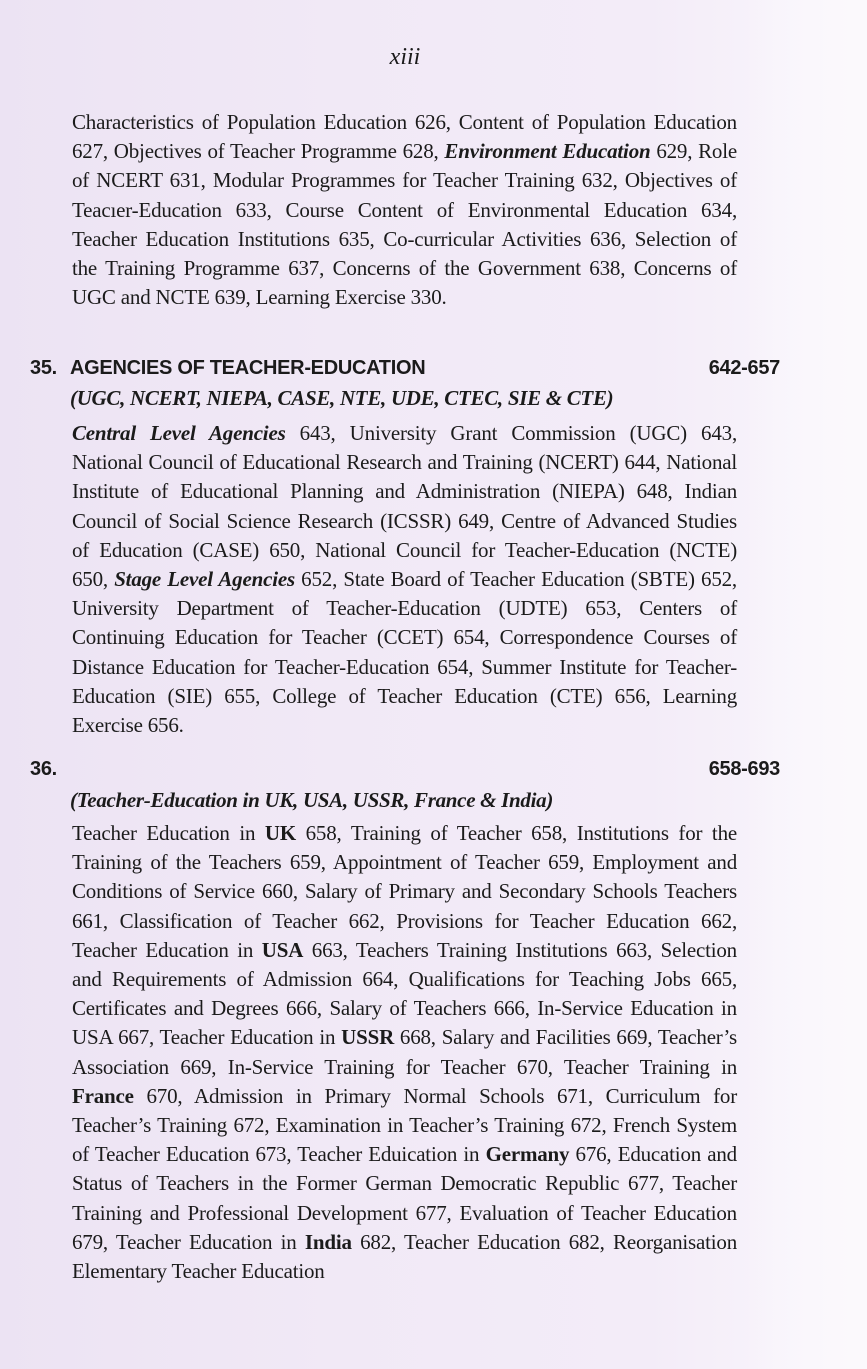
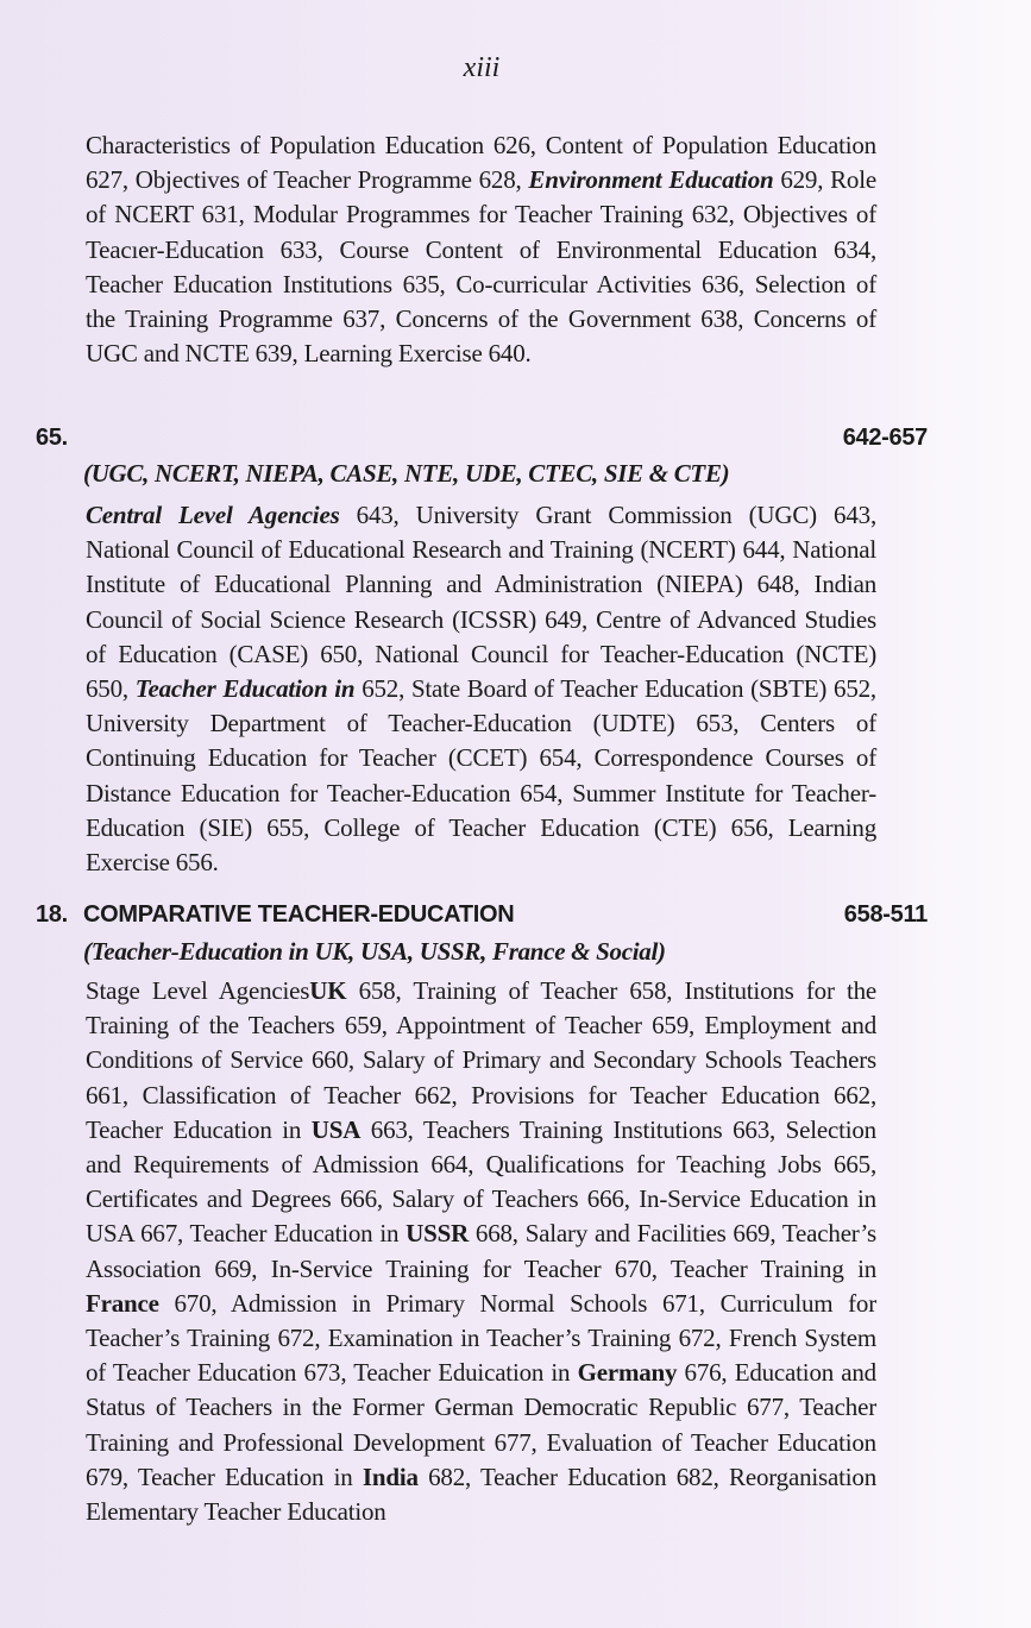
  xiii
- Characteristics of Population Education 626, Content of Population Education 627, Objectives of Teacher Programme 628, Environment Education 629, Role of NCERT 631, Modular Programmes for Teacher Training 632, Objectives of Teacıer-Education 633, Course Content of Environmental Education 634, Teacher Education Institutions 635, Co-curricular Activities 636, Selection of the Training Programme 637, Concerns of the Government 638, Concerns of UGC and NCTE 639, Learning Exercise 330.
+ Characteristics of Population Education 626, Content of Population Education 627, Objectives of Teacher Programme 628, Environment Education 629, Role of NCERT 631, Modular Programmes for Teacher Training 632, Objectives of Teacıer-Education 633, Course Content of Environmental Education 634, Teacher Education Institutions 635, Co-curricular Activities 636, Selection of the Training Programme 637, Concerns of the Government 638, Concerns of UGC and NCTE 639, Learning Exercise 640.
- 35.
+ 65.
- AGENCIES OF TEACHER-EDUCATION
  642-657
  (UGC, NCERT, NIEPA, CASE, NTE, UDE, CTEC, SIE & CTE)
- Central Level Agencies 643, University Grant Commission (UGC) 643, National Council of Educational Research and Training (NCERT) 644, National Institute of Educational Planning and Administration (NIEPA) 648, Indian Council of Social Science Research (ICSSR) 649, Centre of Advanced Studies of Education (CASE) 650, National Council for Teacher-Education (NCTE) 650, Stage Level Agencies 652, State Board of Teacher Education (SBTE) 652, University Department of Teacher-Education (UDTE) 653, Centers of Continuing Education for Teacher (CCET) 654, Correspondence Courses of Distance Education for Teacher-Education 654, Summer Institute for Teacher-Education (SIE) 655, College of Teacher Education (CTE) 656, Learning Exercise 656.
+ Central Level Agencies 643, University Grant Commission (UGC) 643, National Council of Educational Research and Training (NCERT) 644, National Institute of Educational Planning and Administration (NIEPA) 648, Indian Council of Social Science Research (ICSSR) 649, Centre of Advanced Studies of Education (CASE) 650, National Council for Teacher-Education (NCTE) 650, Teacher Education in 652, State Board of Teacher Education (SBTE) 652, University Department of Teacher-Education (UDTE) 653, Centers of Continuing Education for Teacher (CCET) 654, Correspondence Courses of Distance Education for Teacher-Education 654, Summer Institute for Teacher-Education (SIE) 655, College of Teacher Education (CTE) 656, Learning Exercise 656.
- 36.
+ 18.
+ COMPARATIVE TEACHER-EDUCATION
- 658-693
+ 658-511
- (Teacher-Education in UK, USA, USSR, France & India)
+ (Teacher-Education in UK, USA, USSR, France & Social)
- Teacher Education in UK 658, Training of Teacher 658, Institutions for the Training of the Teachers 659, Appointment of Teacher 659, Employment and Conditions of Service 660, Salary of Primary and Secondary Schools Teachers 661, Classification of Teacher 662, Provisions for Teacher Education 662, Teacher Education in USA 663, Teachers Training Institutions 663, Selection and Requirements of Admission 664, Qualifications for Teaching Jobs 665, Certificates and Degrees 666, Salary of Teachers 666, In-Service Education in USA 667, Teacher Education in USSR 668, Salary and Facilities 669, Teacher’s Association 669, In-Service Training for Teacher 670, Teacher Training in France 670, Admission in Primary Normal Schools 671, Curriculum for Teacher’s Training 672, Examination in Teacher’s Training 672, French System of Teacher Education 673, Teacher Eduication in Germany 676, Education and Status of Teachers in the Former German Democratic Republic 677, Teacher Training and Professional Development 677, Evaluation of Teacher Education 679, Teacher Education in India 682, Teacher Education 682, Reorganisation Elementary Teacher Education
+ Stage Level AgenciesUK 658, Training of Teacher 658, Institutions for the Training of the Teachers 659, Appointment of Teacher 659, Employment and Conditions of Service 660, Salary of Primary and Secondary Schools Teachers 661, Classification of Teacher 662, Provisions for Teacher Education 662, Teacher Education in USA 663, Teachers Training Institutions 663, Selection and Requirements of Admission 664, Qualifications for Teaching Jobs 665, Certificates and Degrees 666, Salary of Teachers 666, In-Service Education in USA 667, Teacher Education in USSR 668, Salary and Facilities 669, Teacher’s Association 669, In-Service Training for Teacher 670, Teacher Training in France 670, Admission in Primary Normal Schools 671, Curriculum for Teacher’s Training 672, Examination in Teacher’s Training 672, French System of Teacher Education 673, Teacher Eduication in Germany 676, Education and Status of Teachers in the Former German Democratic Republic 677, Teacher Training and Professional Development 677, Evaluation of Teacher Education 679, Teacher Education in India 682, Teacher Education 682, Reorganisation Elementary Teacher Education
